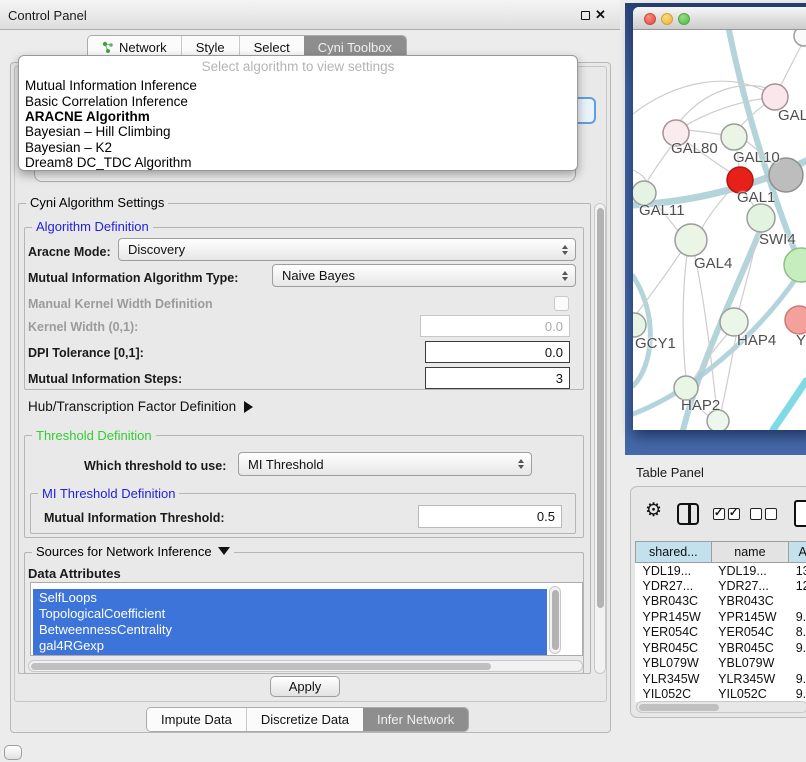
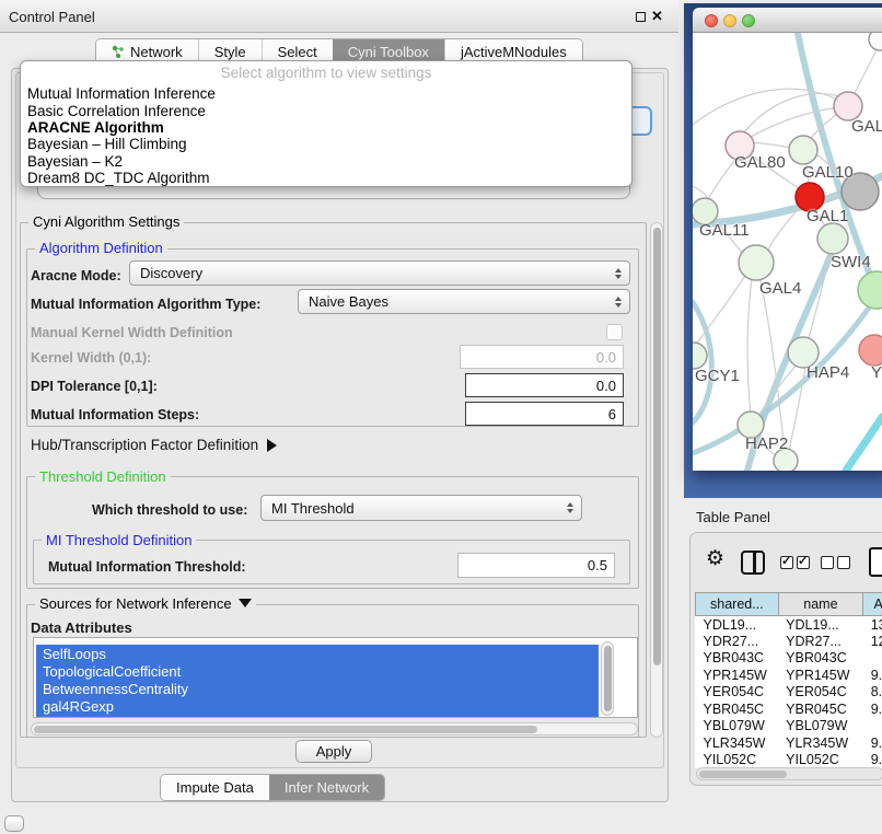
  Control Panel
  ✕
  Network
  Style
  Select
  Cyni Toolbox
+ jActiveMNodules
  Select algorithm to view settings
  Mutual Information Inference
  Basic Correlation Inference
  ARACNE Algorithm
  Bayesian – Hill Climbing
  Bayesian – K2
  Dream8 DC_TDC Algorithm
  Cyni Algorithm Settings
  Algorithm Definition
  Aracne Mode:
  Discovery
  Mutual Information Algorithm Type:
  Naive Bayes
  Manual Kernel Width Definition
  Kernel Width (0,1):
  0.0
  DPI Tolerance [0,1]:
  0.0
  Mutual Information Steps:
- 3
+ 6
  Hub/Transcription Factor Definition
  Threshold Definition
  Which threshold to use:
  MI Threshold
  MI Threshold Definition
  Mutual Information Threshold:
  0.5
  Sources for Network Inference
  Data Attributes
  SelfLoops
  TopologicalCoefficient
  BetweennessCentrality
  gal4RGexp
  Apply
  Impute Data
- Discretize Data
  Infer Network
  GAL80
  GAL10
  GAL1
  GAL11
  SWI4
  GAL4
  GCY1
  HAP4
  HAP2
  GAL
  Y
  Table Panel
  ⚙
  shared...	name	A
  YDL19...	YDL19...	1
  YDR27...	YDR27...	1
  YBR043C	YBR043C
  YPR145W	YPR145W	9.
  YER054C	YER054C	8.
  YBR045C	YBR045C	9.
  YBL079W	YBL079W
  YLR345W	YLR345W	9.
  YIL052C	YIL052C	9.
